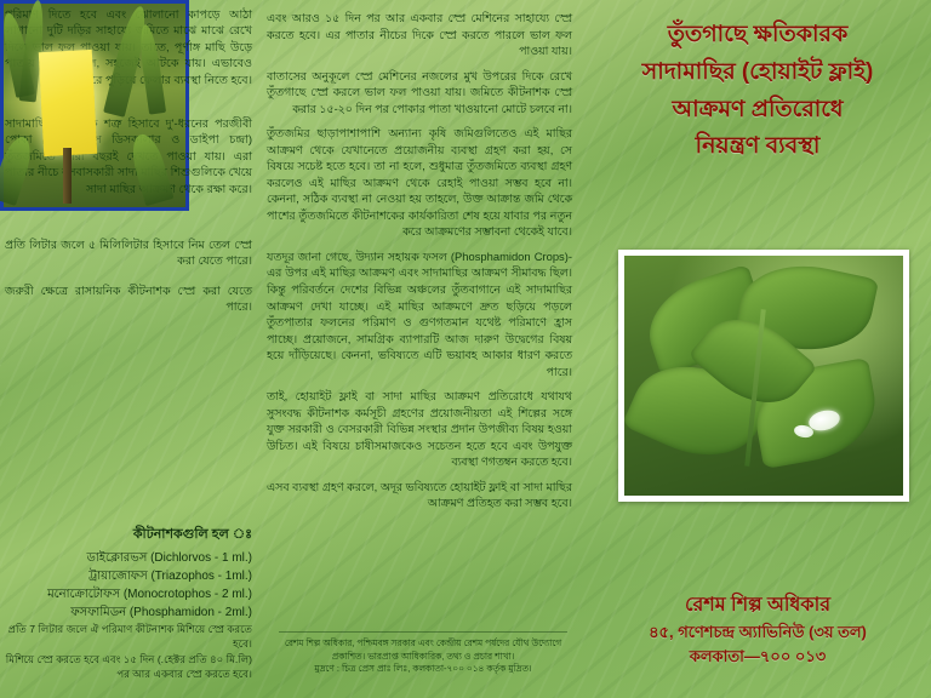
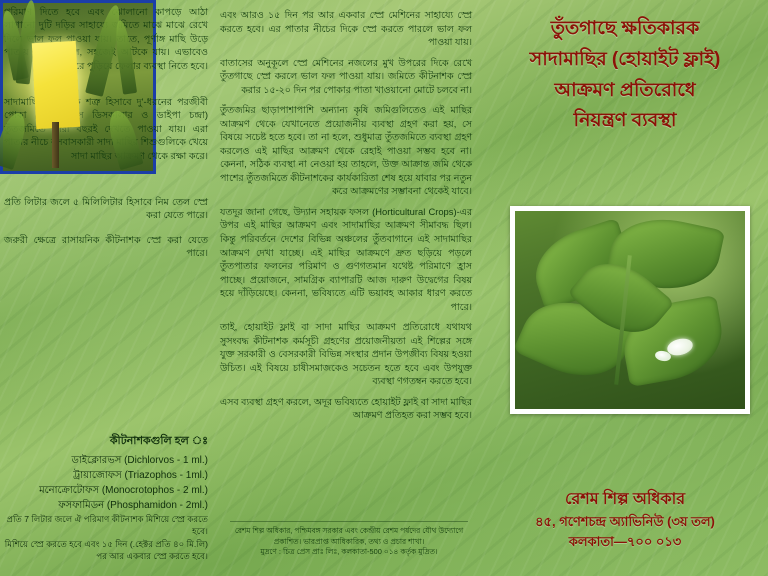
  সাদামাছি শত্রু হিসাবে দু'-ধরনের পরজীবী স ডিসর ও ডাইপা চন্দ্রা) মিতেরা বছরই দে পাওয়া যায়। এরা র নীচেসবাসকারী সাদা শিশুগুলিকে খেয়ে সাদা মাছিরণ থেকে রক্ষা করে।
  প্রতি লিটার জলে ৫ মিলিলিটার হিসাবে নিম তেল স্প্রে করা যেতে পারে।
  জরুরী ক্ষেত্রে রাসায়নিক কীটনাশক স্প্রে করা যেতে পারে।
  কীটনাশকগুলি হল ঃ
  ডাইক্লোরভস (Dichlorvos - 1 ml.)
  ট্রায়াজোফস (Triazophos - 1ml.)
  মনোক্রোটোফস (Monocrotophos - 2 ml.)
  ফসফামিডন (Phosphamidon - 2ml.)
  প্রতি 7 লিটার জলে ঐ পরিমাণ কীটনাশক মিশিয়ে স্প্রে করতে হবে।
  (হেক্টর প্রতি ৪০ মি.লি.) মিশিয়ে স্প্রে করতে হবে এবং ১৫ দিন পর আর একবার স্প্রে করতে হবে।
  এবং আরও ১৫ দিন পর আর একবার স্প্রে মেশিনের সাহায্যে স্প্রে করতে হবে। এর পাতার নীচের দিকে স্প্রে করতে পারলে ভাল ফল পাওয়া যায়।
  বাতাসের অনুকূলে স্প্রে মেশিনের নজলের মুখ উপরের দিকে রেখে তুঁতগাছে স্প্রে করলে ভাল ফল পাওয়া যায়। জমিতে কীটনাশক স্প্রে করার ১৫-২০ দিন পর পোকার পাতা খাওয়ানো মোটে চলবে না।
  তুঁতজমির ছাড়াপাশাপাশি অন্যান্য কৃষি জমিগুলিতেও এই মাছির আক্রমণ থেকে যেখানেতে প্রয়োজনীয় ব্যবস্থা গ্রহণ করা হয়, সে বিষয়ে সচেষ্ট হতে হবে। তা না হলে, শুধুমাত্র তুঁতজমিতে ব্যবস্থা গ্রহণ করলেও এই মাছির আক্রমণ থেকে রেহাই পাওয়া সম্ভব হবে না। কেননা, সঠিক ব্যবস্থা না নেওয়া হয় তাহলে, উক্ত আক্রান্ত জমি থেকে পাশের তুঁতজমিতে কীটনাশকের কার্যকারিতা শেষ হয়ে যাবার পর নতুন করে আক্রমণের সম্ভাবনা থেকেই যাবে।
- যতদূর জানা গেছে, উদ্যান সহায়ক ফসল (Phosphamidon Crops)-এর উপর এই মাছির আক্রমণ এবং সাদামাছির আক্রমণ সীমাবদ্ধ ছিল। কিন্তু পরিবর্তনে দেশের বিভিন্ন অঞ্চলের তুঁতবাগানে এই সাদামাছির আক্রমণ দেখা যাচ্ছে। এই মাছির আক্রমণে দ্রুত ছড়িয়ে পড়লে তুঁতপাতার ফলনের পরিমাণ ও গুণগতমান যথেষ্ট পরিমাণে হ্রাস পাচ্ছে। প্রয়োজনে, সামগ্রিক ব্যাপারটি আজ দারুণ উদ্বেগের বিষয় হয়ে দাঁড়িয়েছে। কেননা, ভবিষ্যতে এটি ভয়াবহ আকার ধারণ করতে পারে।
+ যতদূর জানা গেছে, উদ্যান সহায়ক ফসল (Horticultural Crops)-এর উপর এই মাছির আক্রমণ এবং সাদামাছির আক্রমণ সীমাবদ্ধ ছিল। কিন্তু পরিবর্তনে দেশের বিভিন্ন অঞ্চলের তুঁতবাগানে এই সাদামাছির আক্রমণ দেখা যাচ্ছে। এই মাছির আক্রমণে দ্রুত ছড়িয়ে পড়লে তুঁতপাতার ফলনের পরিমাণ ও গুণগতমান যথেষ্ট পরিমাণে হ্রাস পাচ্ছে। প্রয়োজনে, সামগ্রিক ব্যাপারটি আজ দারুণ উদ্বেগের বিষয় হয়ে দাঁড়িয়েছে। কেননা, ভবিষ্যতে এটি ভয়াবহ আকার ধারণ করতে পারে।
  তাই, হোয়াইট ফ্লাই বা সাদা মাছির আক্রমণ প্রতিরোধে যথাযথ সুসংবদ্ধ কীটনাশক কর্মসূচী গ্রহণের প্রয়োজনীয়তা এই শিল্পের সঙ্গে যুক্ত সরকারী ও বেসরকারী বিভিন্ন সংস্থার প্রদান উপজীব্য বিষয় হওয়া উচিত। এই বিষয়ে চাষীসমাজকেও সচেতন হতে হবে এবং উপযুক্ত ব্যবস্থা ণগতম্বন করতে হবে।
  এসব ব্যবস্থা গ্রহণ করলে, অদূর ভবিষ্যতে হোয়াইট ফ্লাই বা সাদা মাছির আক্রমণ প্রতিহত করা সম্ভব হবে।
  রেশম শিল্প অধিকার, পশ্চিমবঙ্গ সরকার এবং কেন্দ্রীয় রেশম পর্ষদের যৌথ উদ্যোগে প্রকাশিত। ভারপ্রাপ্ত আধিকারিক, তথ্য ও প্রচার শাখা।
- মুদ্রণে : চিত্র প্রেস প্রাঃ লিঃ, কলকাতা-৭০০ ০১৪ কর্তৃক মুদ্রিত।
+ মুদ্রণে : চিত্র প্রেস প্রাঃ লিঃ, কলকাতা-500 ০১৪ কর্তৃক মুদ্রিত।
  তুঁতগাছে ক্ষতিকারক
  সাদামাছির (হোয়াইট ফ্লাই)
  আক্রমণ প্রতিরোধে
  নিয়ন্ত্রণ ব্যবস্থা
  রেশম শিল্প অধিকার
  ৪৫, গণেশচন্দ্র অ্যাভিনিউ (৩য় তল)
  কলকাতা—৭০০ ০১৩
